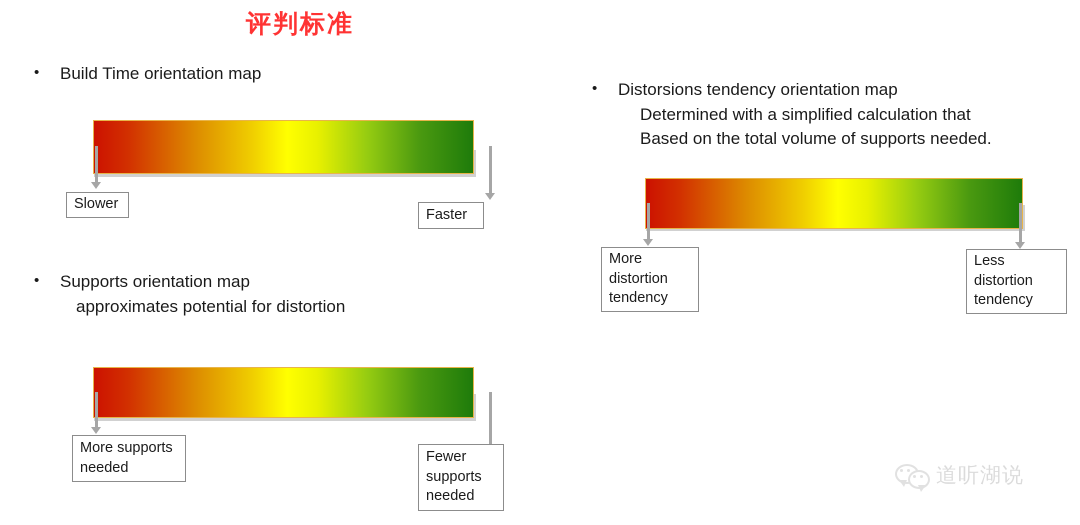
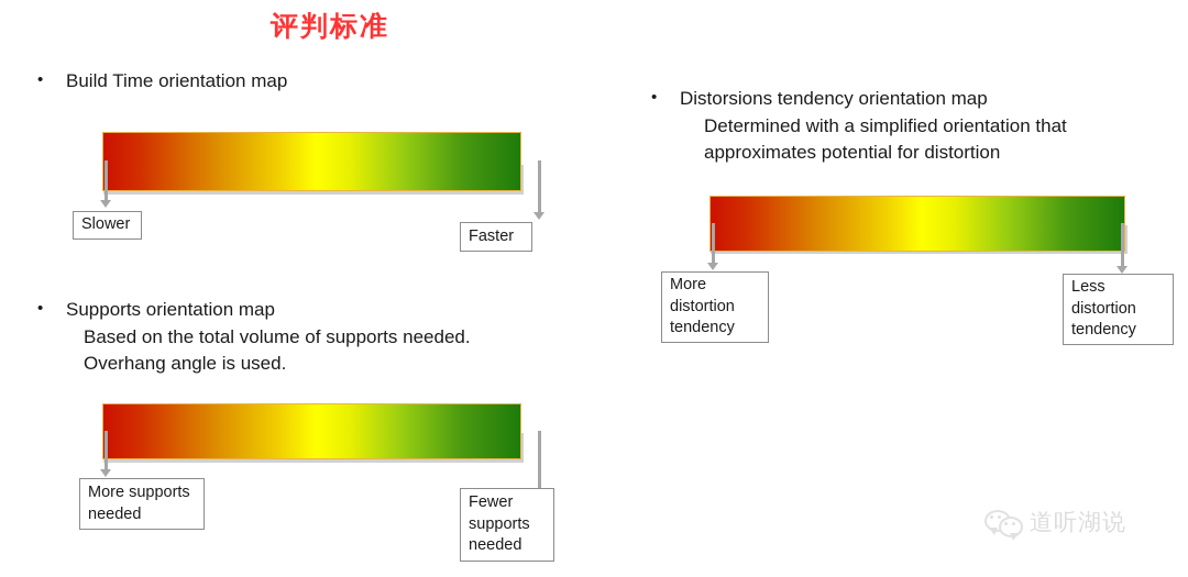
  评判标准
  •
  Build Time orientation map
  Slower
  Faster
  •
  Supports orientation map
- approximates potential for distortion
+ Based on the total volume of supports needed.
+ Overhang angle is used.
  More supports
  needed
  Fewer
  supports
  needed
  •
  Distorsions tendency orientation map
- Determined with a simplified calculation that
+ Determined with a simplified orientation that
- Based on the total volume of supports needed.
+ approximates potential for distortion
  More
  distortion
  tendency
  Less
  distortion
  tendency
  道听湖说
